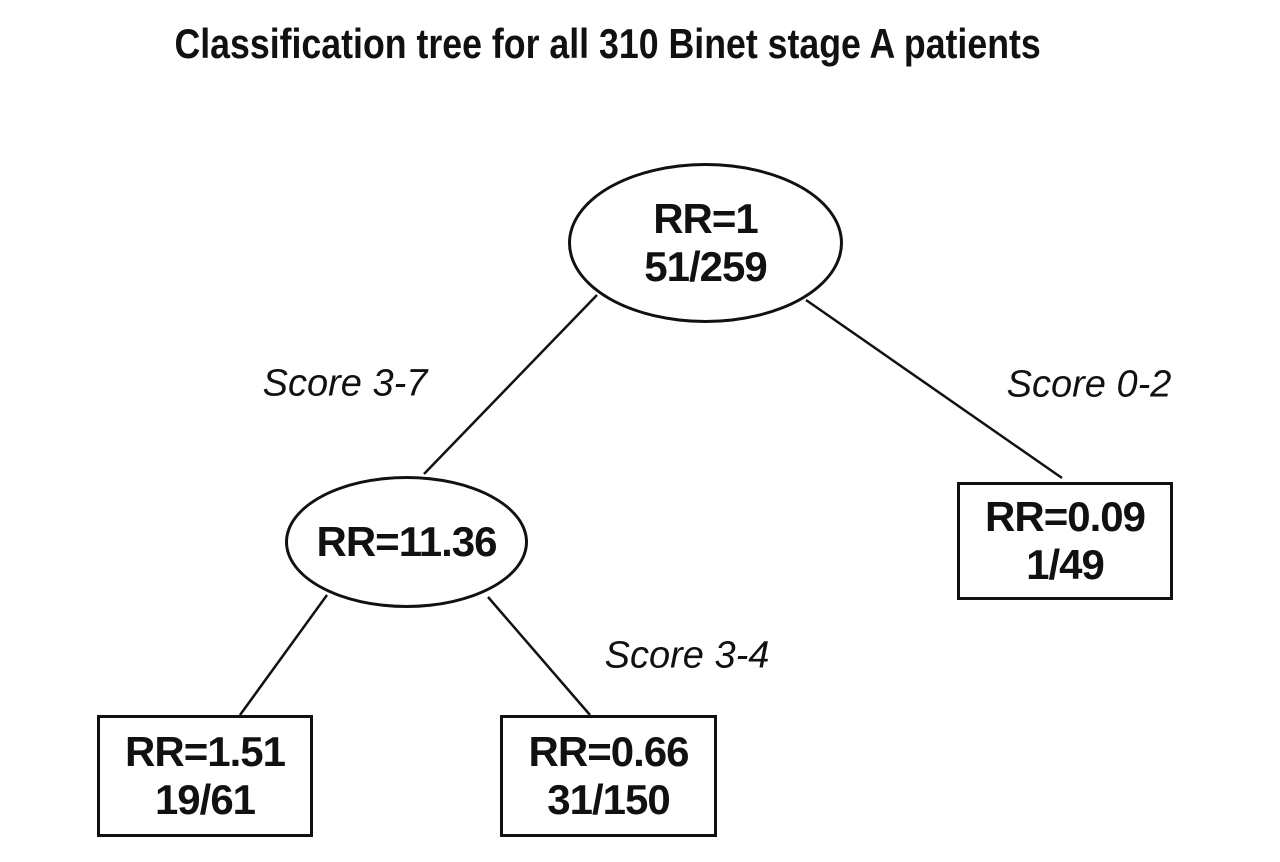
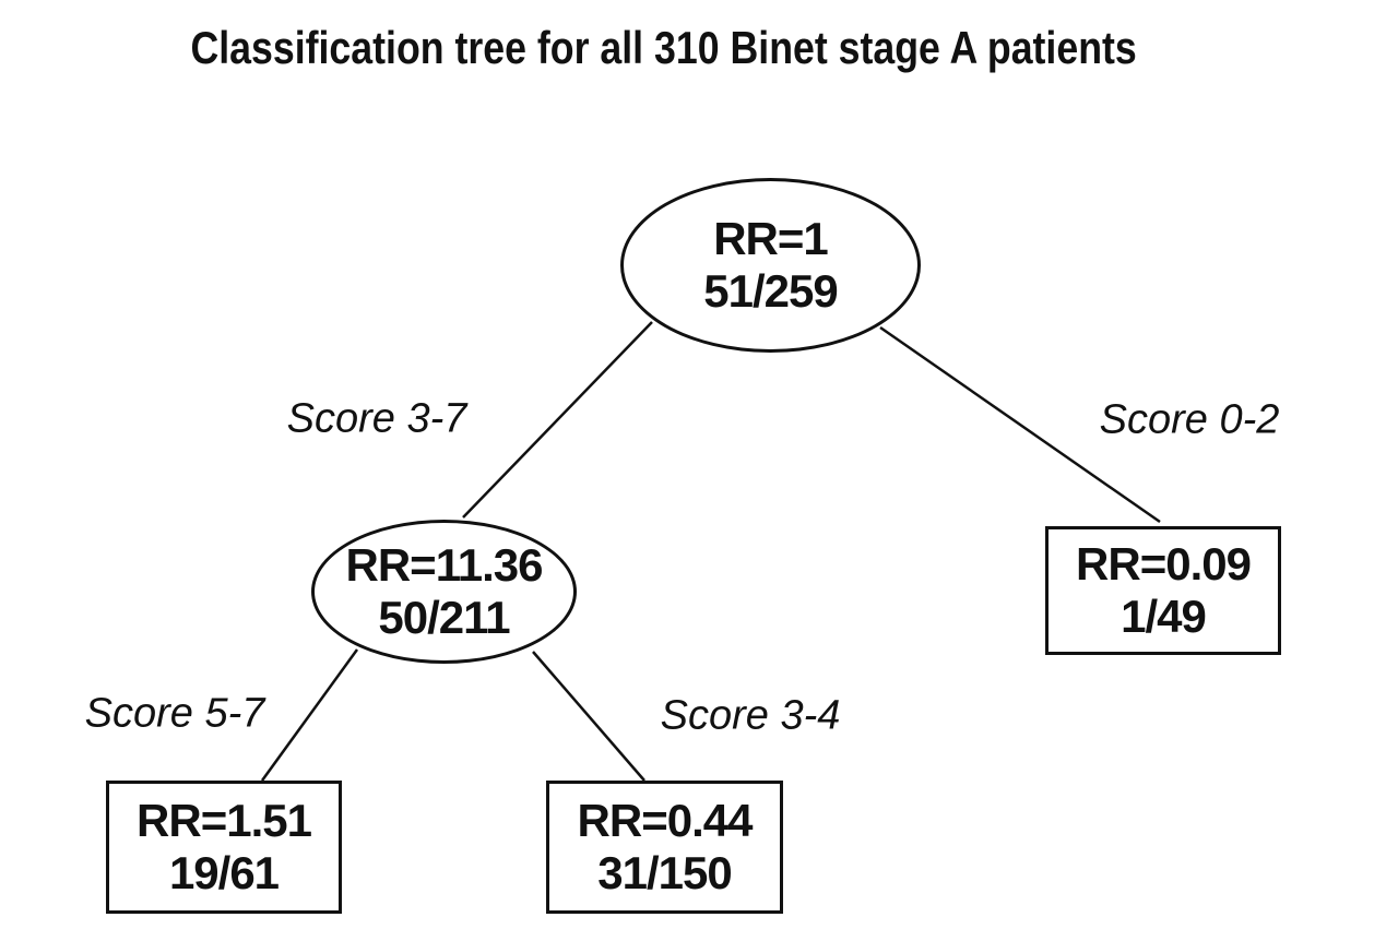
  Classification tree for all 310 Binet stage A patients
  RR=1
  51/259
  RR=11.36
+ 50/211
  RR=0.09
  1/49
  RR=1.51
  19/61
- RR=0.66
+ RR=0.44
  31/150
  Score 3-7
  Score 0-2
+ Score 5-7
  Score 3-4
